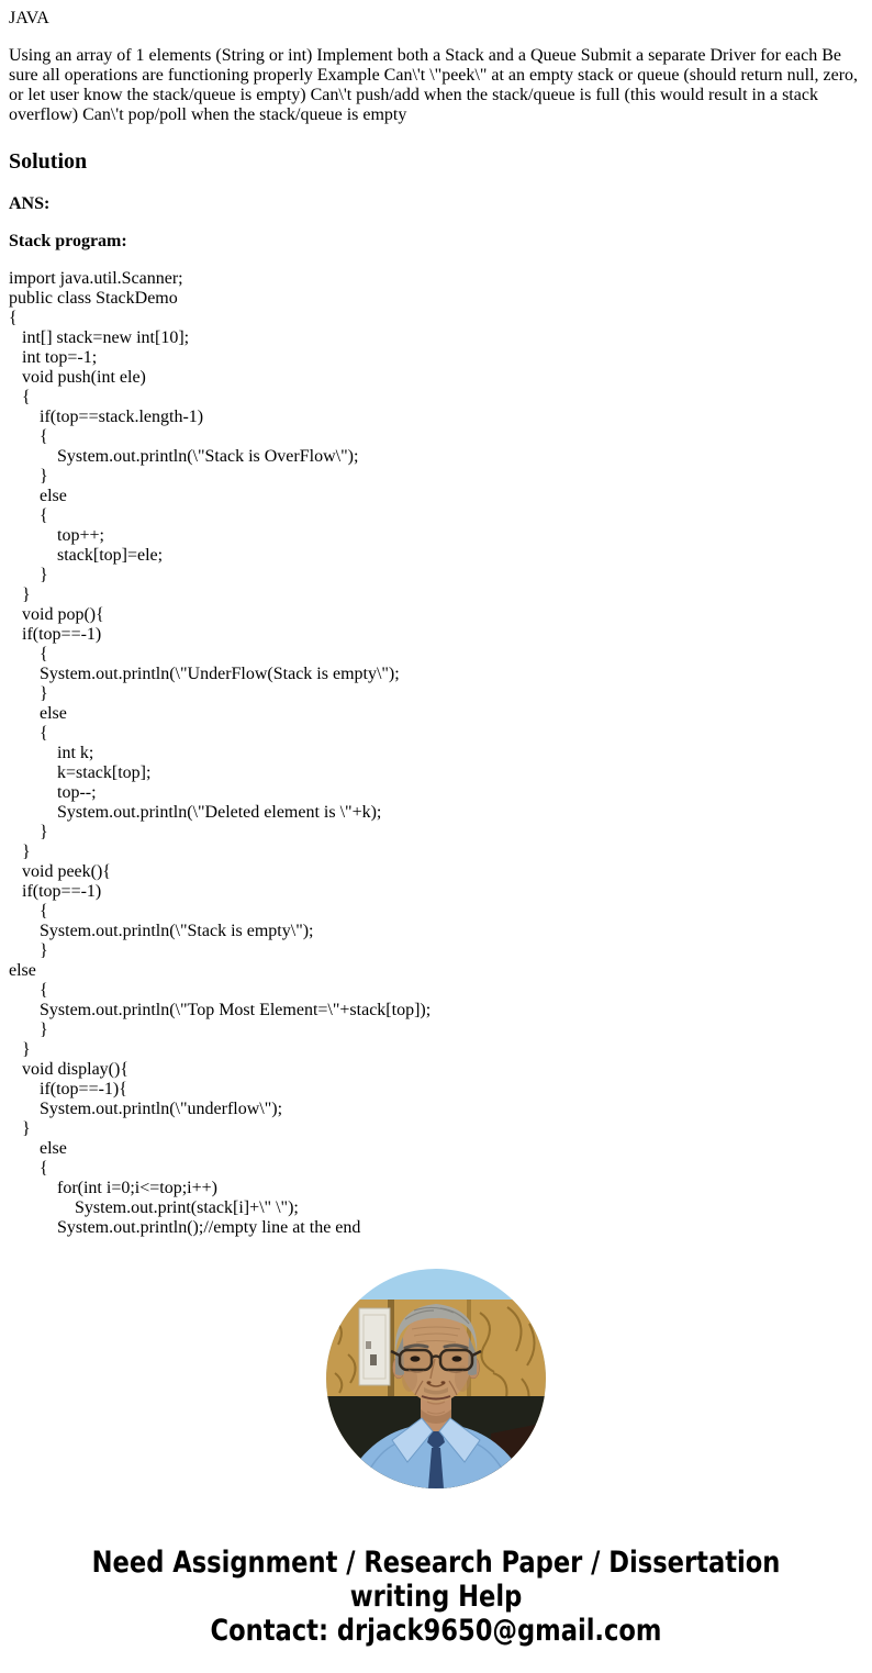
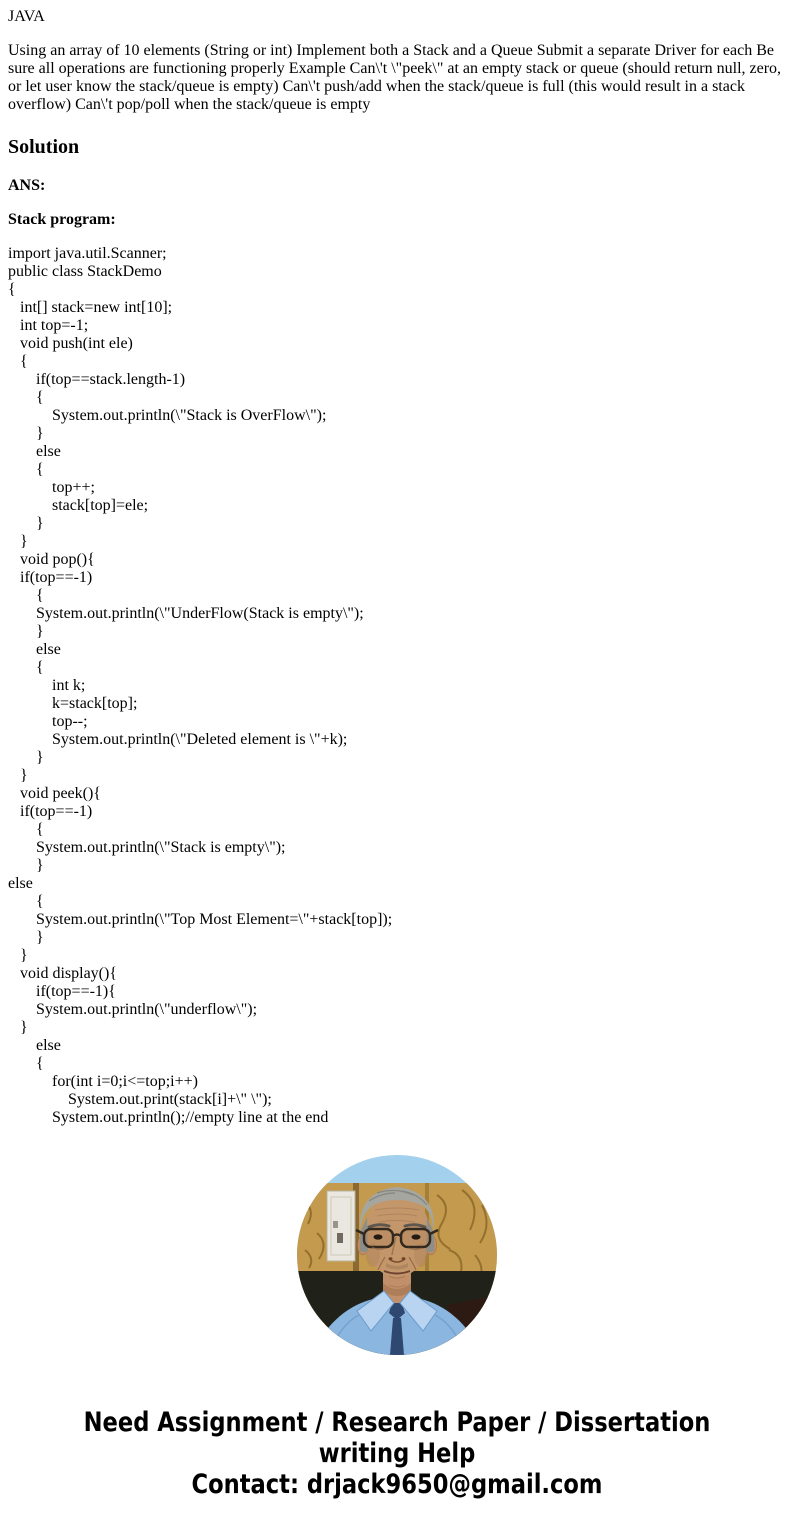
  JAVA
- Using an array of 1 elements (String or int) Implement both a Stack and a Queue Submit a separate Driver for each Be sure all operations are functioning properly Example Can\'t \"peek\" at an empty stack or queue (should return null, zero, or let user know the stack/queue is empty) Can\'t push/add when the stack/queue is full (this would result in a stack overflow) Can\'t pop/poll when the stack/queue is empty
+ Using an array of 10 elements (String or int) Implement both a Stack and a Queue Submit a separate Driver for each Be sure all operations are functioning properly Example Can\'t \"peek\" at an empty stack or queue (should return null, zero, or let user know the stack/queue is empty) Can\'t push/add when the stack/queue is full (this would result in a stack overflow) Can\'t pop/poll when the stack/queue is empty
  Solution
  ANS:
  Stack program:
  import java.util.Scanner;
  public class StackDemo
  {
  int[] stack=new int[10];
  int top=-1;
  void push(int ele)
  {
  if(top==stack.length-1)
  {
  System.out.println(\"Stack is OverFlow\");
  }
  else
  {
  top++;
  stack[top]=ele;
  }
  }
  void pop(){
  if(top==-1)
  {
  System.out.println(\"UnderFlow(Stack is empty\");
  }
  else
  {
  int k;
  k=stack[top];
  top--;
  System.out.println(\"Deleted element is \"+k);
  }
  }
  void peek(){
  if(top==-1)
  {
  System.out.println(\"Stack is empty\");
  }
  else
  {
  System.out.println(\"Top Most Element=\"+stack[top]);
  }
  }
  void display(){
  if(top==-1){
  System.out.println(\"underflow\");
  }
  else
  {
  for(int i=0;i<=top;i++)
  System.out.print(stack[i]+\" \");
  System.out.println();//empty line at the end
  Need Assignment / Research Paper / Dissertation
  writing Help
  Contact: drjack9650@gmail.com
